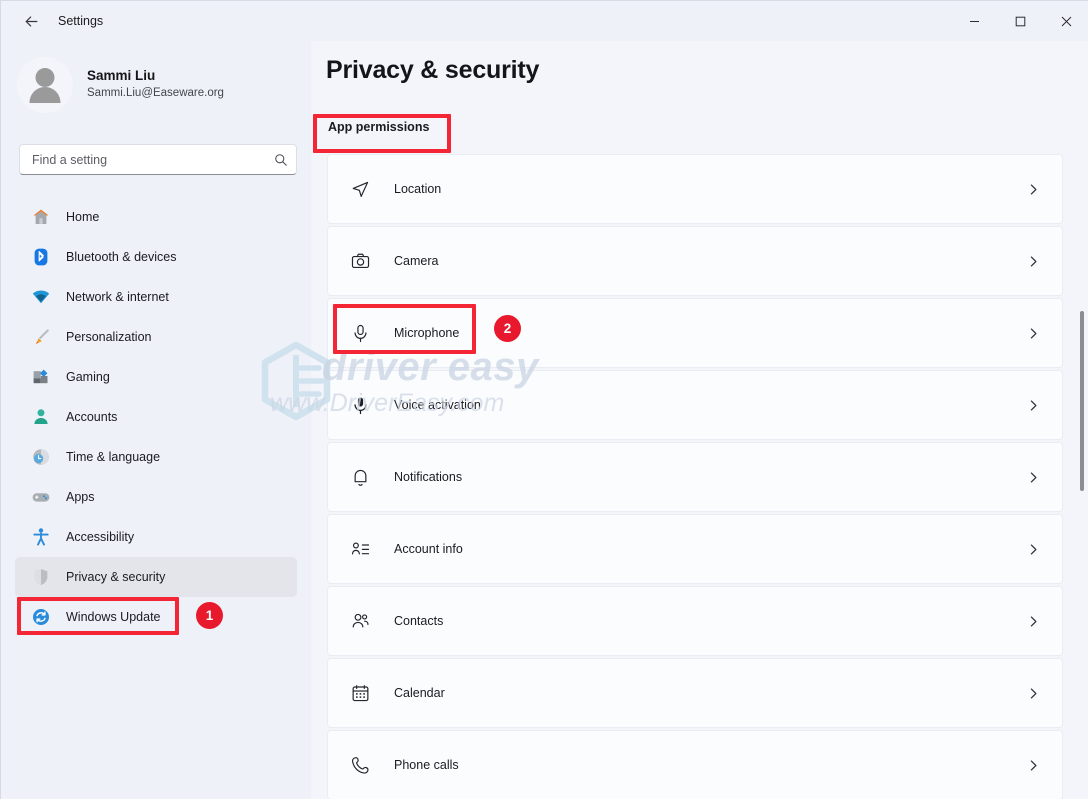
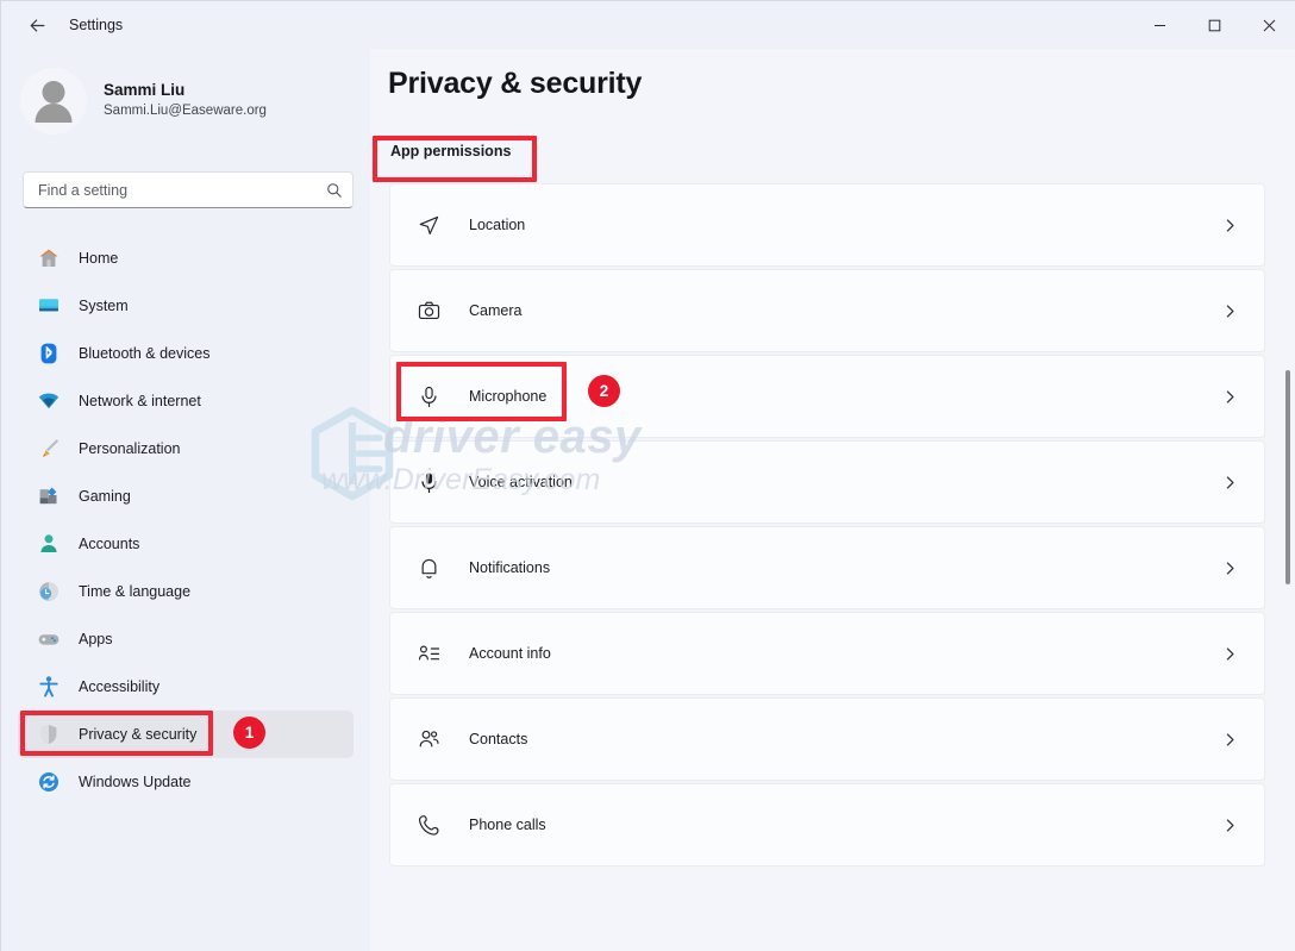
  Settings
  Sammi Liu
  Sammi.Liu@Easeware.org
  Find a setting
  Home
+ System
  Bluetooth & devices
  Network & internet
  Personalization
  Gaming
  Accounts
  Time & language
  Apps
  Accessibility
  Privacy & security
  Windows Update
  Privacy & security
  App permissions
  Location
  Camera
  Microphone
  Voice activation
  Notifications
  Account info
  Contacts
- Calendar
  Phone calls
  driver easy
  www.DriverEasy.com
  1
  2
